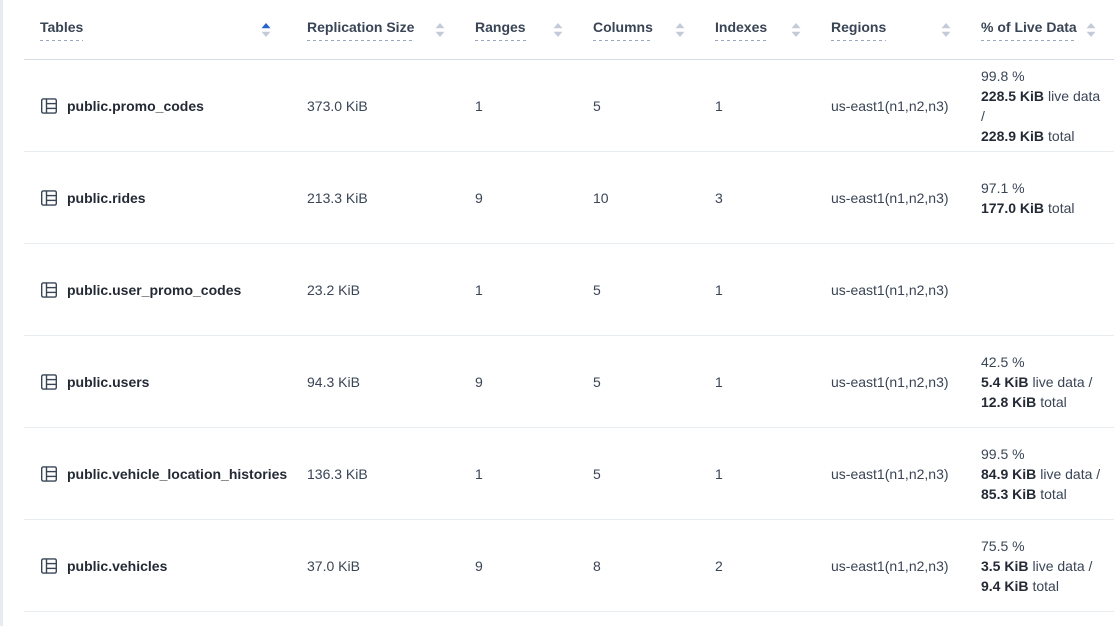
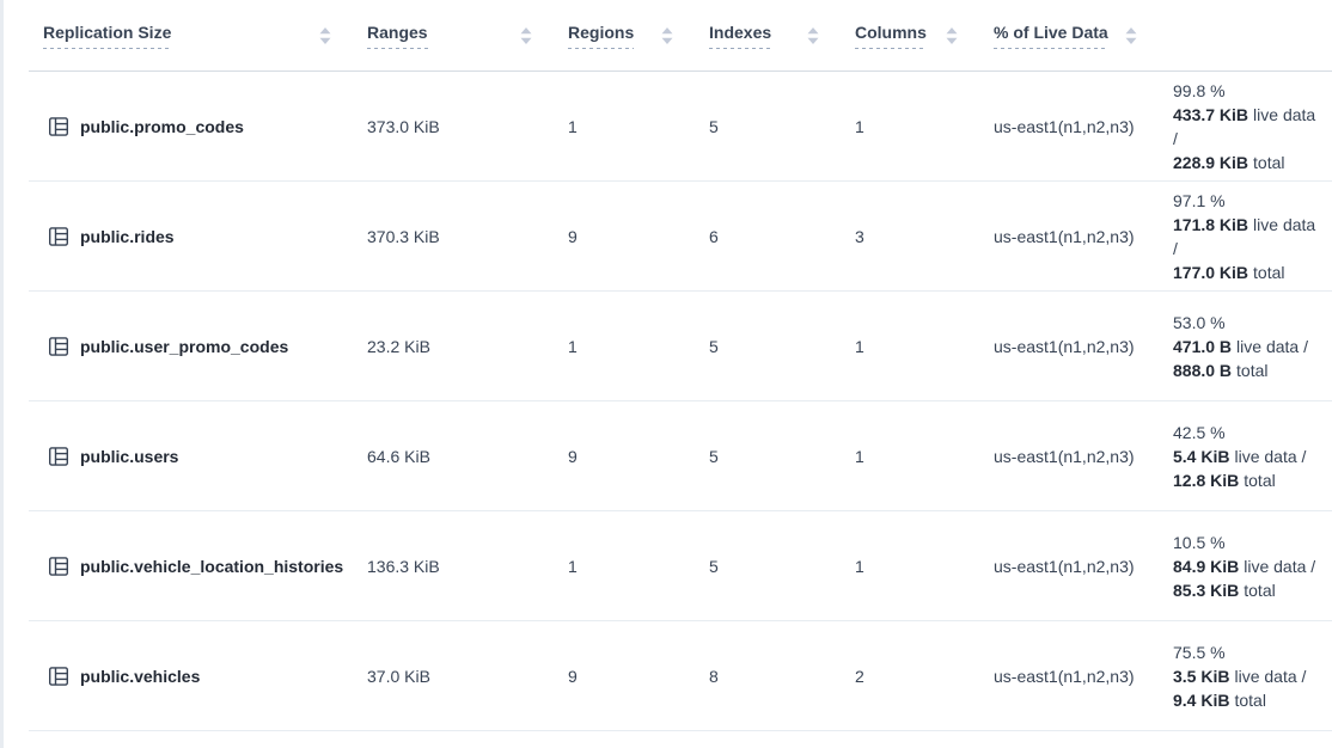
- Tables
  Replication Size
  Ranges
- Columns
+ Regions
  Indexes
- Regions
+ Columns
  % of Live Data
  public.promo_codes
  373.0 KiB
  1
  5
  1
  us-east1(n1,n2,n3)
  99.8 %
- 228.5 KiB live data /
+ 433.7 KiB live data /
  228.9 KiB total
  public.rides
- 213.3 KiB
+ 370.3 KiB
  9
- 10
+ 6
  3
  us-east1(n1,n2,n3)
  97.1 %
+ 171.8 KiB live data /
  177.0 KiB total
  public.user_promo_codes
  23.2 KiB
  1
  5
  1
  us-east1(n1,n2,n3)
+ 53.0 %
+ 471.0 B live data /
+ 888.0 B total
  public.users
- 94.3 KiB
+ 64.6 KiB
  9
  5
  1
  us-east1(n1,n2,n3)
  42.5 %
  5.4 KiB live data /
  12.8 KiB total
  public.vehicle_location_histories
  136.3 KiB
  1
  5
  1
  us-east1(n1,n2,n3)
- 99.5 %
+ 10.5 %
  84.9 KiB live data /
  85.3 KiB total
  public.vehicles
  37.0 KiB
  9
  8
  2
  us-east1(n1,n2,n3)
  75.5 %
  3.5 KiB live data /
  9.4 KiB total
